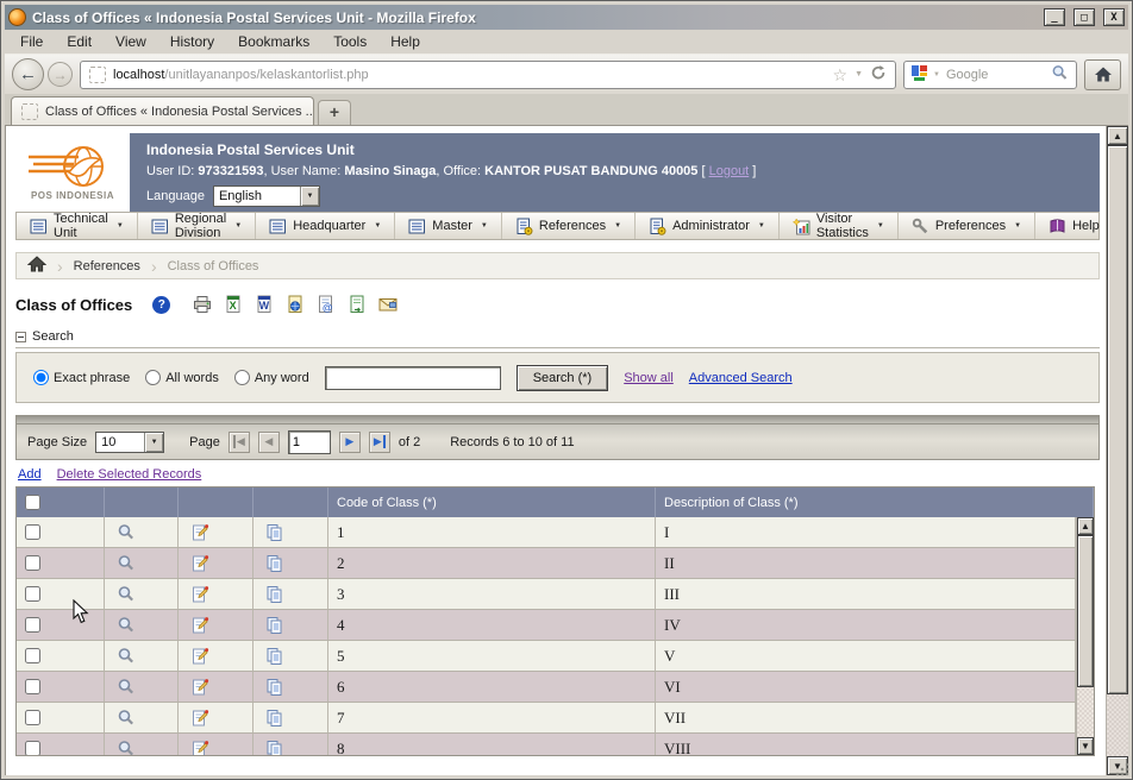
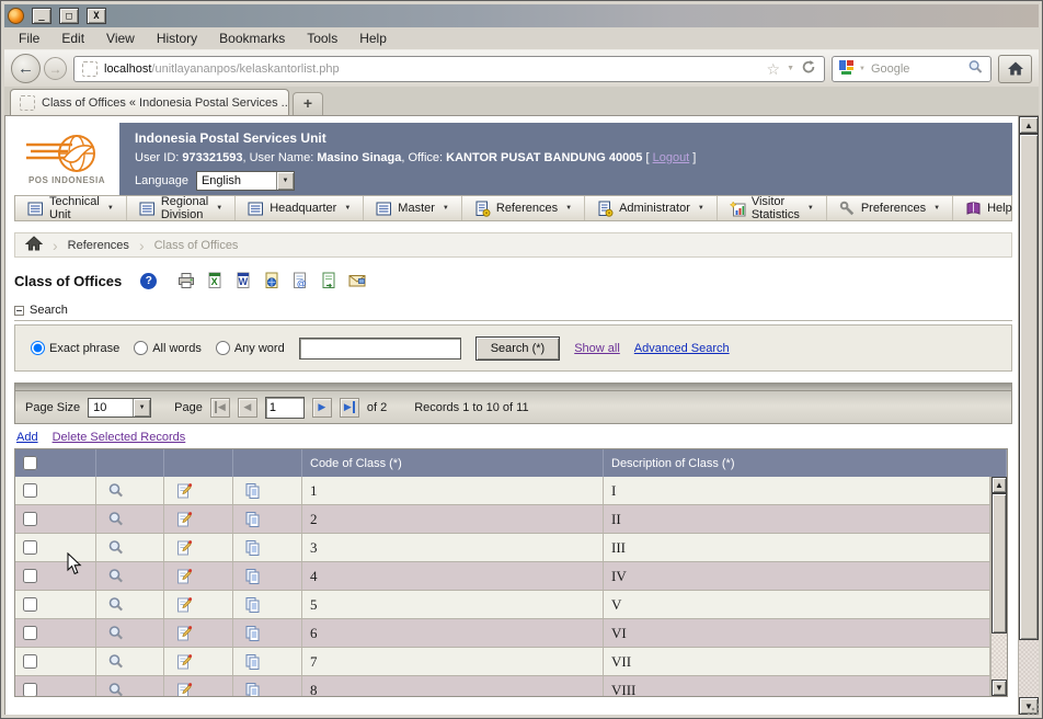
- Class of Offices « Indonesia Postal Services Unit - Mozilla Firefox
  _
  □
  X
  File
  Edit
  View
  History
  Bookmarks
  Tools
  Help
  ←
  →
  localhost/unitlayananpos/kelaskantorlist.php
  ☆
  Google
  Class of Offices « Indonesia Postal Services ..
  +
  POS INDONESIA
  Indonesia Postal Services Unit
  User ID: 973321593, User Name: Masino Sinaga, Office: KANTOR PUSAT BANDUNG 40005 [ Logout ]
  Language
  English
  Technical Unit
  Regional Division
  Headquarter
  Master
  References
  Administrator
  Visitor Statistics
  Preferences
  Help
  ›
  References
  ›
  Class of Offices
  Class of Offices
  ?
  X
  W
  @
  Search
  Exact phrase
  All words
  Any word
  Search (*)
  Show all
  Advanced Search
  Page Size
  10
  Page
  ◀
  ◀
  1
  ▶
  ▶
  of 2
- Records 6 to 10 of 11
+ Records 1 to 10 of 11
  Add
  Delete Selected Records
  Code of Class (*)
  Description of Class (*)
  1
  I
  2
  II
  3
  III
  4
  IV
  5
  V
  6
  VI
  7
  VII
  8
  VIII
  ▲
  ▼
  ▲
